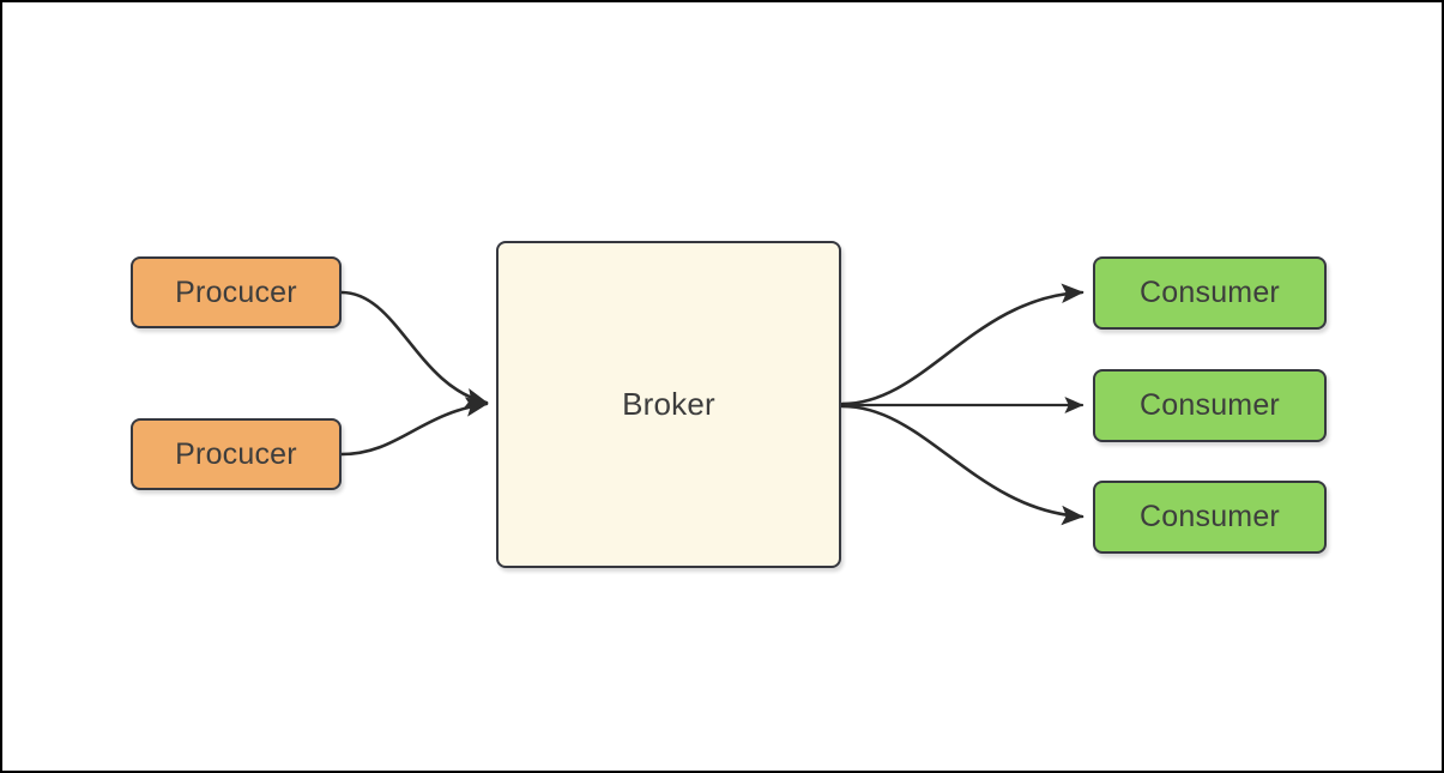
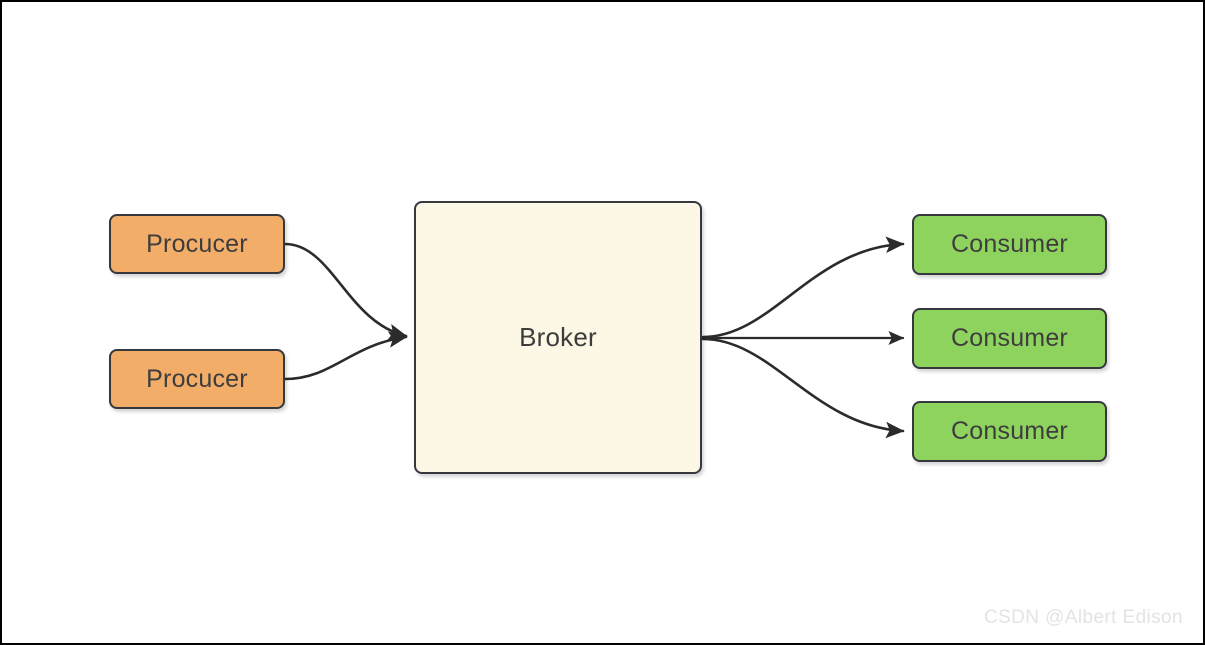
  Procucer
  Procucer
  Broker
  Consumer
  Consumer
  Consumer
+ CSDN @Albert Edison
